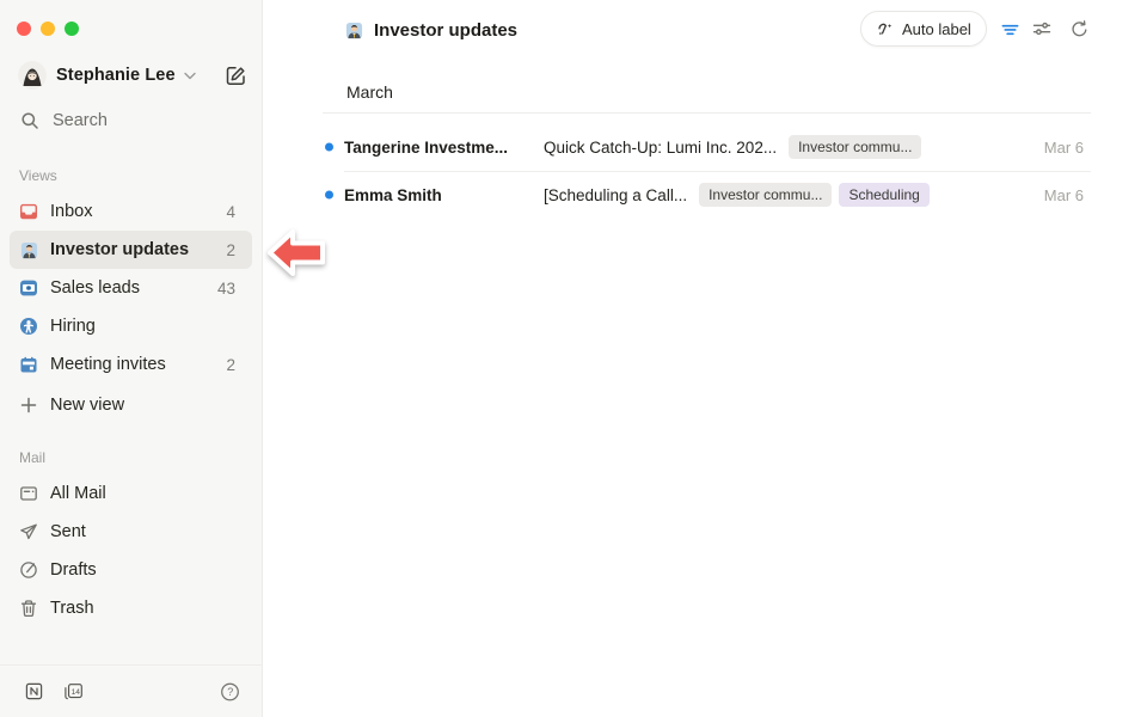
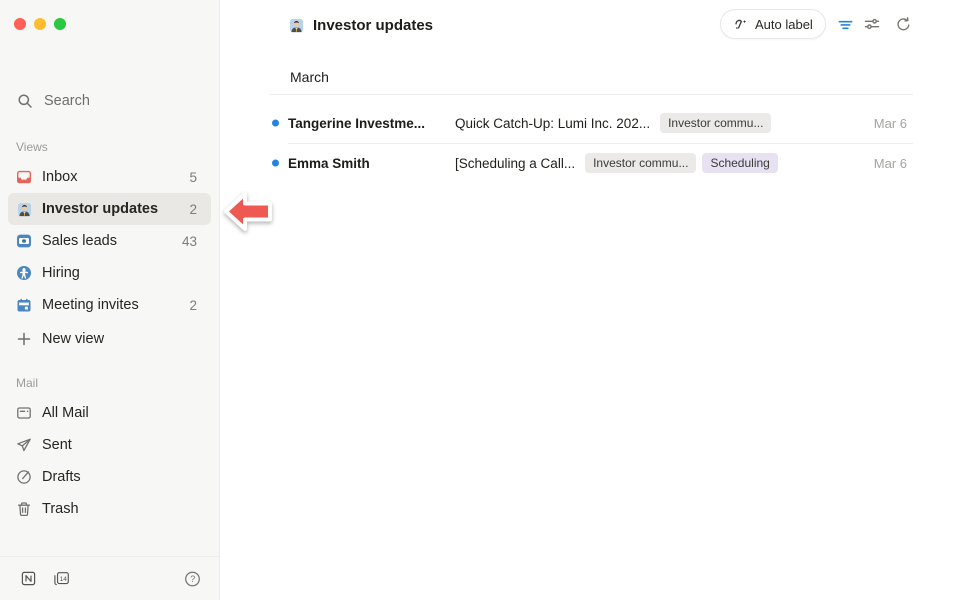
- Stephanie Lee
  Search
  Views
  Inbox
- 4
+ 5
  Investor updates
  2
  Sales leads
  43
  Hiring
  Meeting invites
  2
  New view
  Mail
  All Mail
  Sent
  Drafts
  Trash
  ?
  Investor updates
  Auto label
  March
  Tangerine Investme...
  Quick Catch-Up: Lumi Inc. 202...
  Investor commu...
  Mar 6
  Emma Smith
  [Scheduling a Call...
  Investor commu...
  Scheduling
  Mar 6
